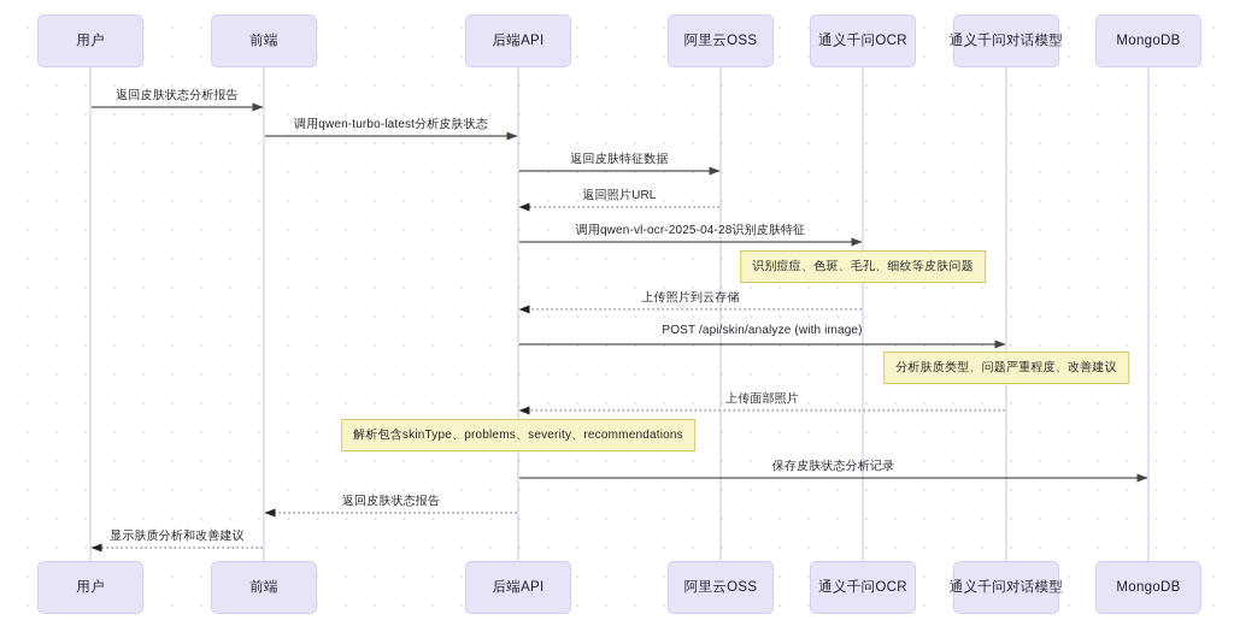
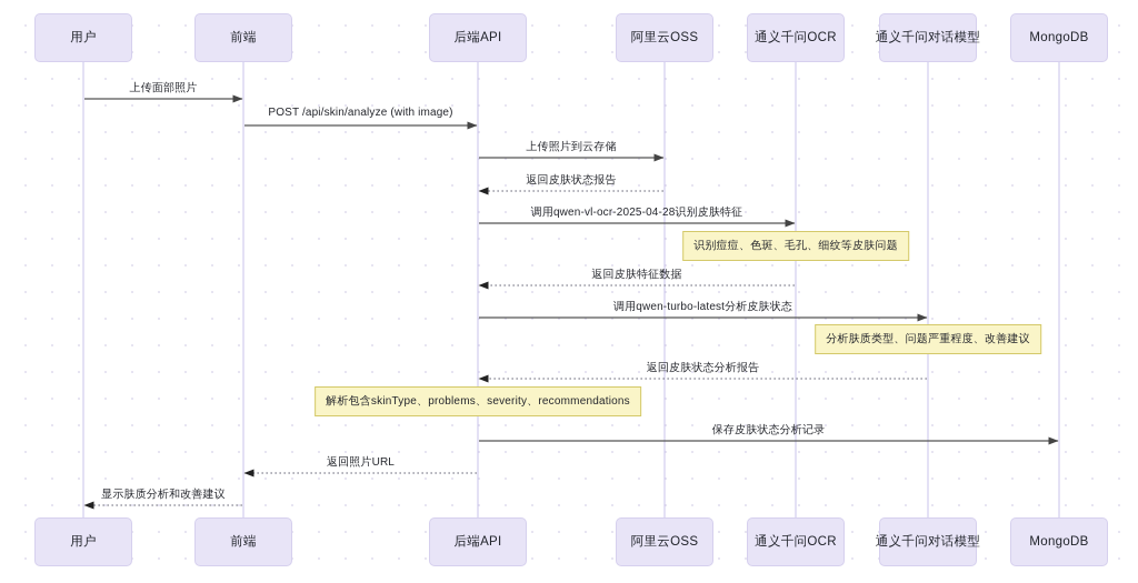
  用户
  前端
  后端API
  阿里云OSS
  通义千问OCR
  通义千问对话模型
  MongoDB
  用户
  前端
  后端API
  阿里云OSS
  通义千问OCR
  通义千问对话模型
  MongoDB
- 返回皮肤状态分析报告
+ 上传面部照片
- 调用qwen-turbo-latest分析皮肤状态
+ POST /api/skin/analyze (with image)
- 返回皮肤特征数据
+ 上传照片到云存储
- 返回照片URL
+ 返回皮肤状态报告
  调用qwen-vl-ocr-2025-04-28识别皮肤特征
- 上传照片到云存储
+ 返回皮肤特征数据
- POST /api/skin/analyze (with image)
+ 调用qwen-turbo-latest分析皮肤状态
- 上传面部照片
+ 返回皮肤状态分析报告
  保存皮肤状态分析记录
- 返回皮肤状态报告
+ 返回照片URL
  显示肤质分析和改善建议
  识别痘痘、色斑、毛孔、细纹等皮肤问题
  分析肤质类型、问题严重程度、改善建议
  解析包含skinType、problems、severity、recommendations
